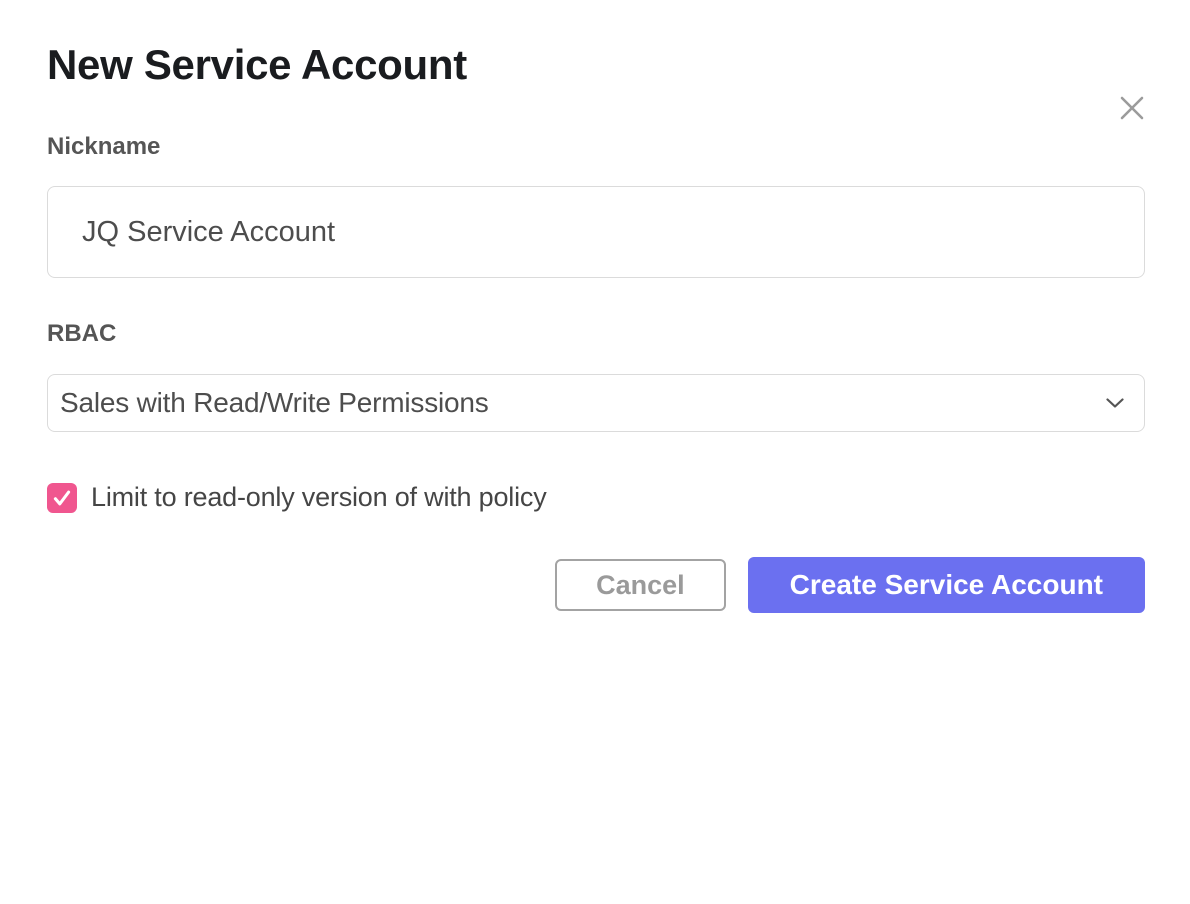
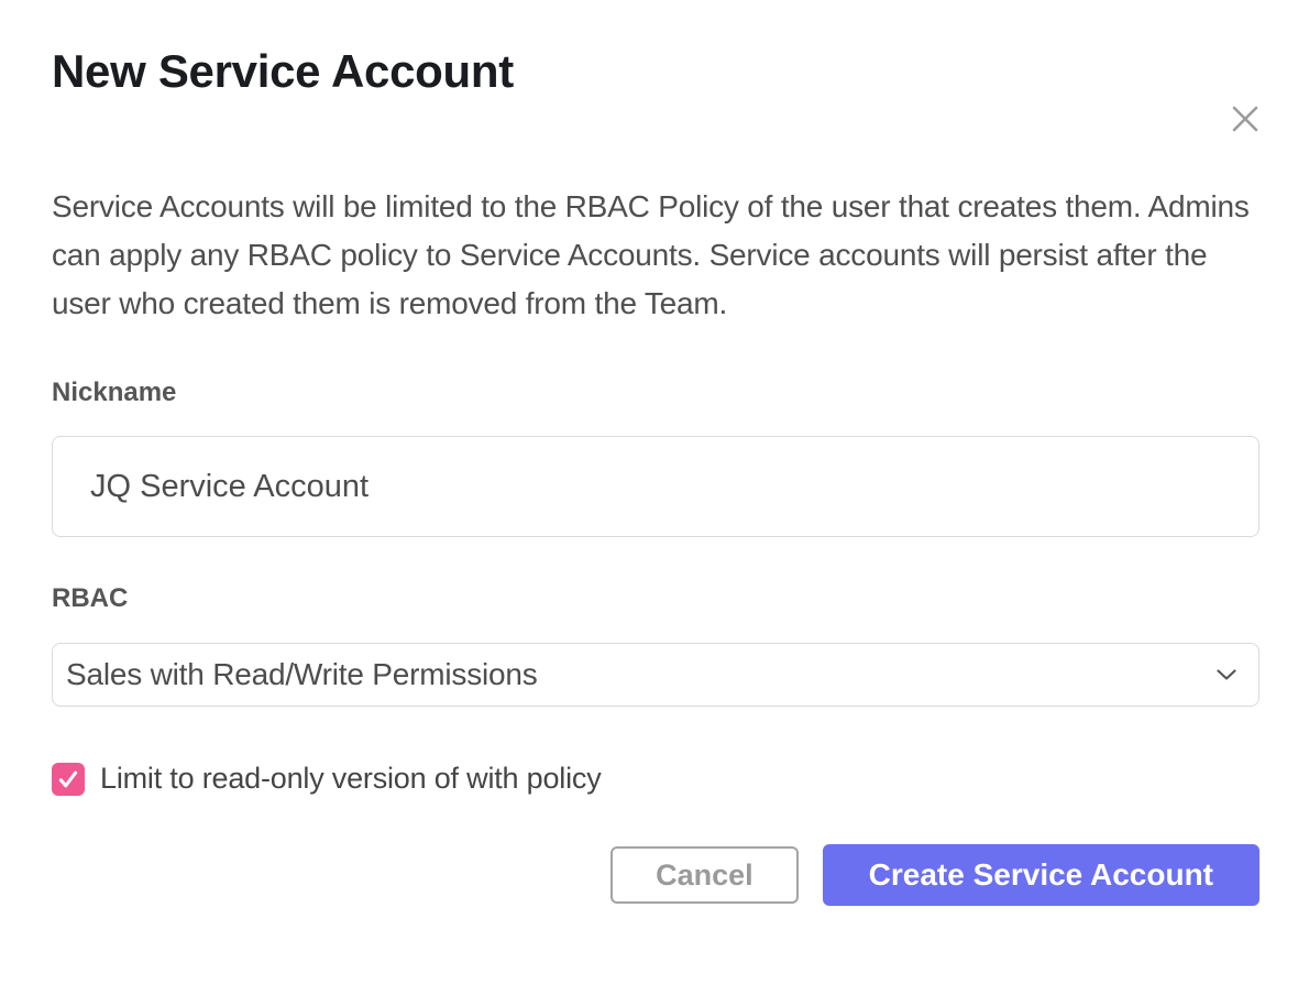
  New Service Account
+ Service Accounts will be limited to the RBAC Policy of the user that creates them. Admins can apply any RBAC policy to Service Accounts. Service accounts will persist after the user who created them is removed from the Team.
  Nickname
  JQ Service Account
  RBAC
  Sales with Read/Write Permissions
  Limit to read-only version of with policy
  Cancel
  Create Service Account
